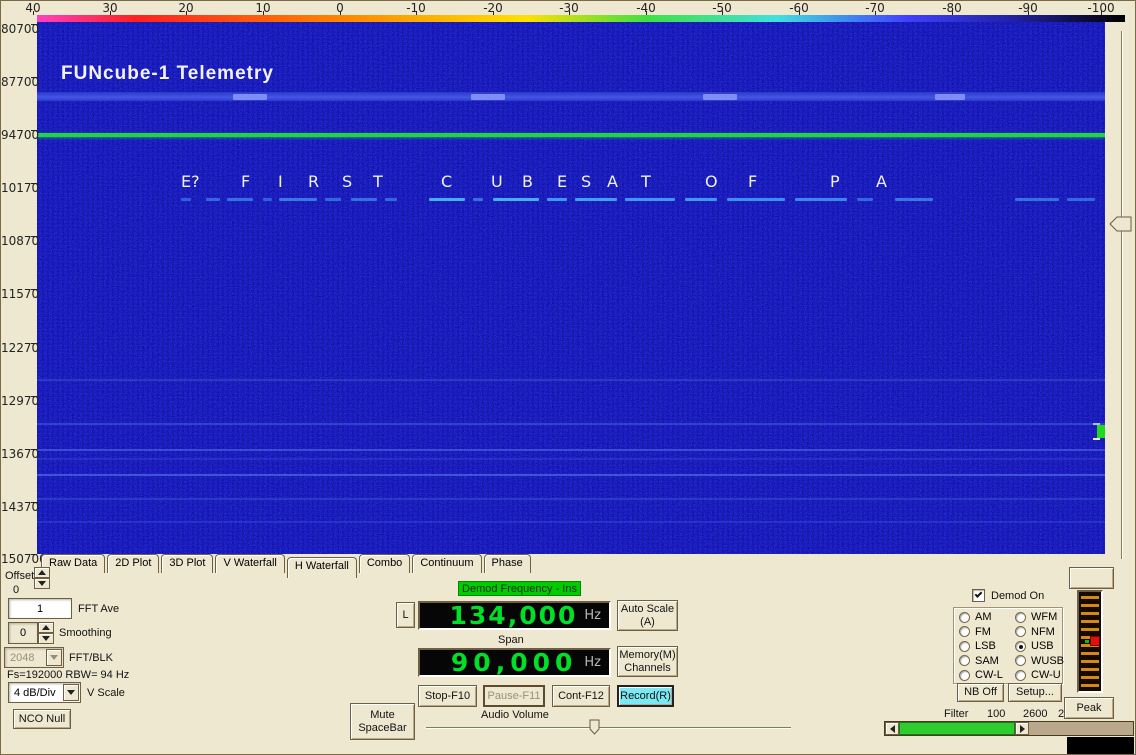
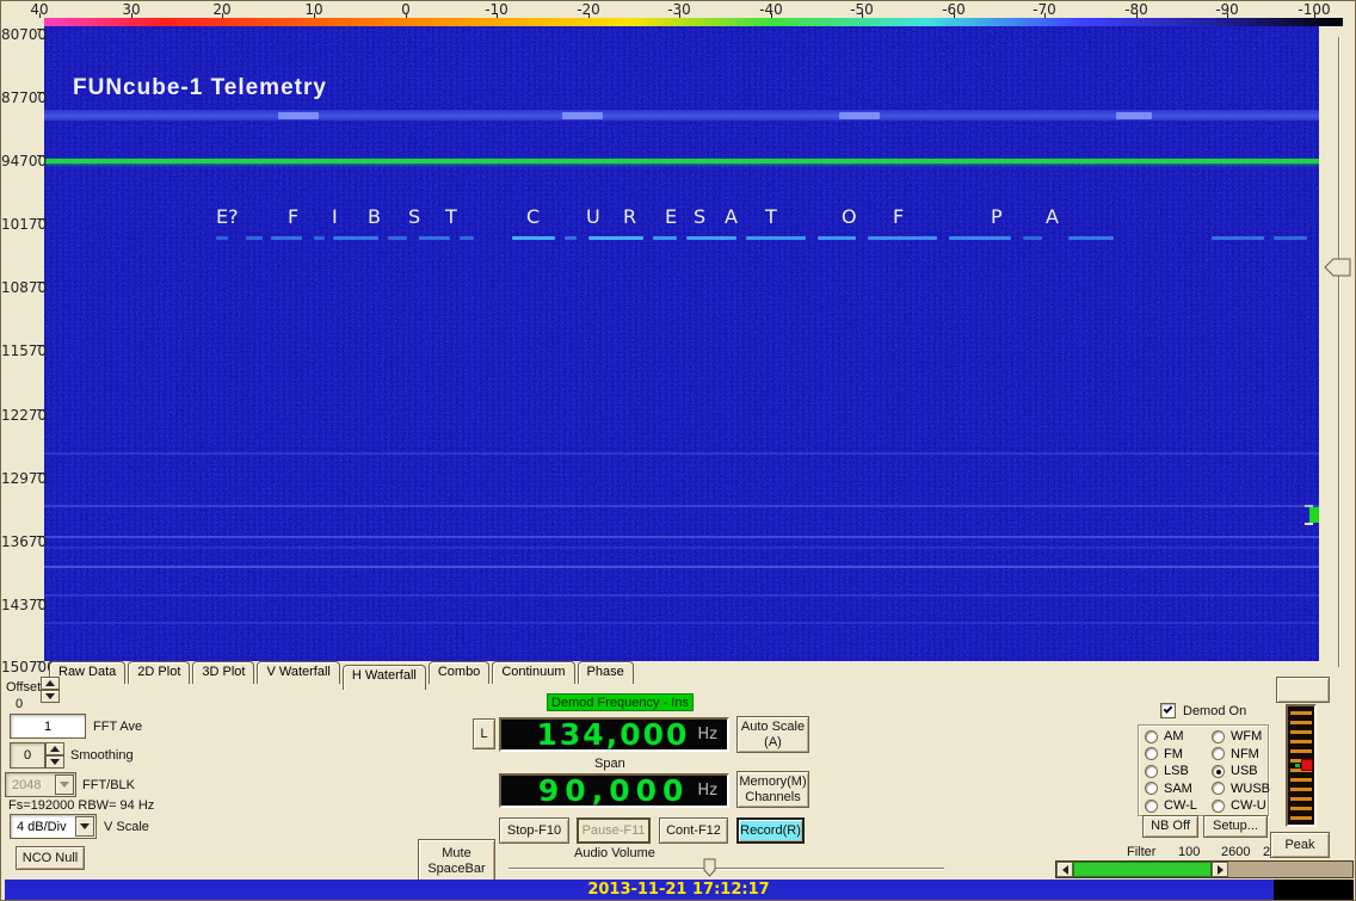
  40
  30
  20
  10
  0
  -10
  -20
  -30
  -40
  -50
  -60
  -70
  -80
  -90
  -100
  FUNcube-1 Telemetry
  E?
  F
  I
- R
+ B
  S
  T
  C
  U
- B
+ R
  E
  S
  A
  T
  O
  F
  P
  A
  80700
  87700
  94700
  10170
  10870
  11570
  12270
  12970
  13670
  14370
  15070
  Raw Data
  2D Plot
  3D Plot
  V Waterfall
  H Waterfall
  Combo
  Continuum
  Phase
  Offset
  0
  1
  FFT Ave
  0
  Smoothing
  2048
  FFT/BLK
  Fs=192000 RBW= 94 Hz
  4 dB/Div
  V Scale
  NCO Null
  Demod Frequency - Ins
  L
  134,000
  Hz
  Auto Scale
  (A)
  Span
  90,000
  Hz
  Memory(M)
  Channels
  Stop-F10
  Pause-F11
  Cont-F12
  Record(R)
  Mute
  SpaceBar
  Audio Volume
  Demod On
  AM
  WFM
  FM
  NFM
  LSB
  USB
  SAM
  WUSB
  CW-L
  CW-U
  NB Off
  Setup...
  Filter
  100
  2600
  Peak
+ 2013-11-21 17:12:17
